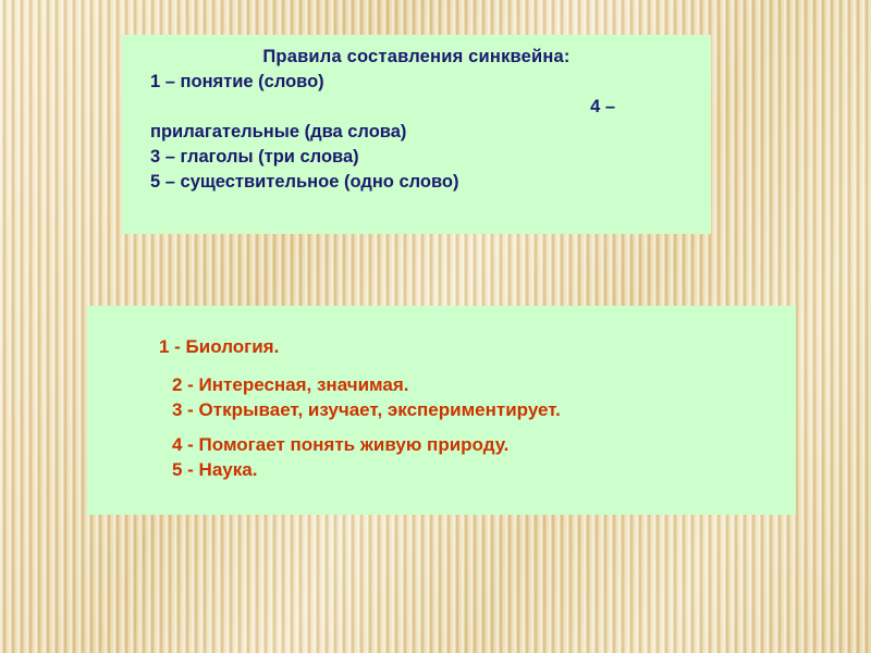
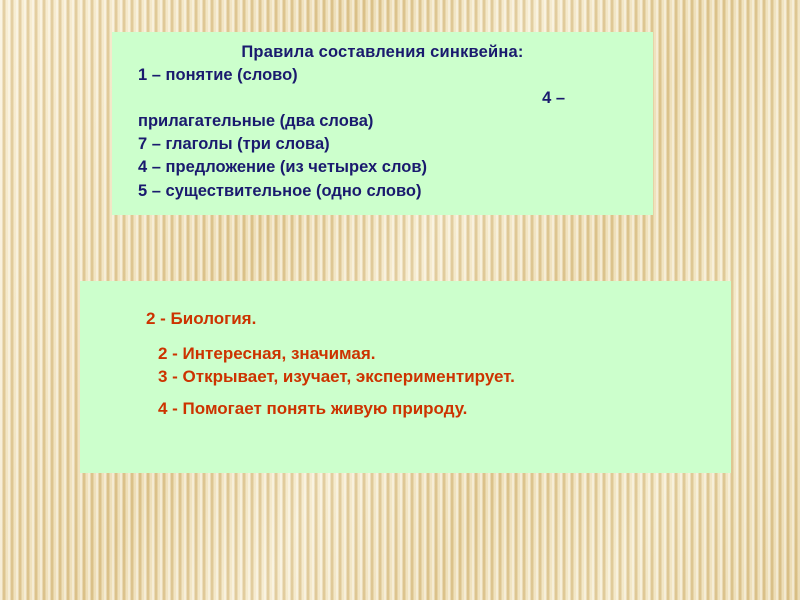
  Правила составления синквейна:
  1 – понятие (слово)
  4 –
  прилагательные (два слова)
- 3 – глаголы (три слова)
+ 7 – глаголы (три слова)
+ 4 – предложение (из четырех слов)
  5 – существительное (одно слово)
- 1 - Биология.
+ 2 - Биология.
  2 - Интересная, значимая.
  3 - Открывает, изучает, экспериментирует.
  4 - Помогает понять живую природу.
- 5 - Наука.
